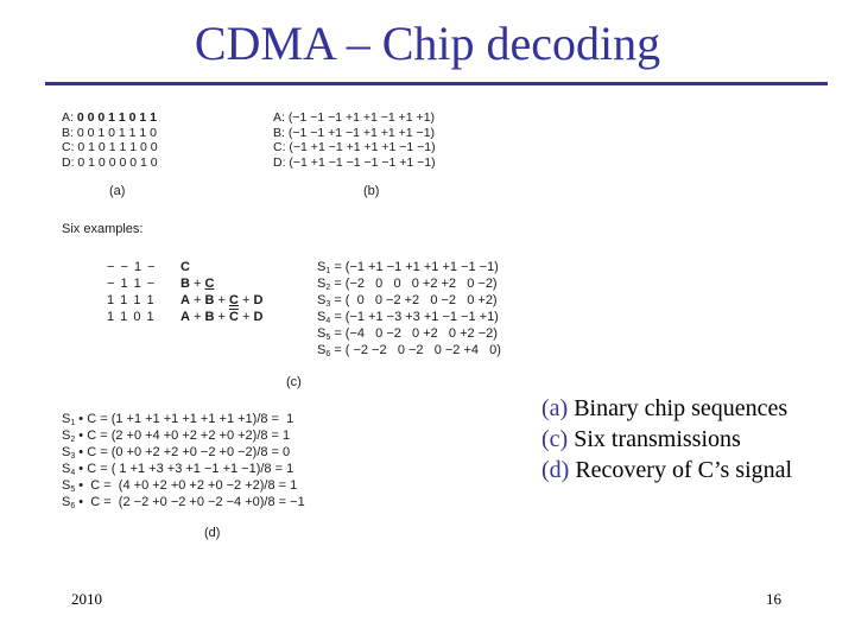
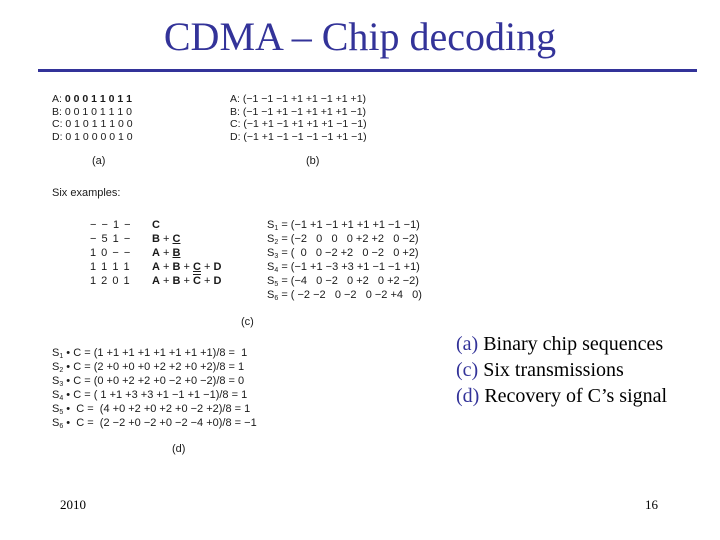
  CDMA – Chip decoding
  A: 0 0 0 1 1 0 1 1
  B: 0 0 1 0 1 1 1 0
  C: 0 1 0 1 1 1 0 0
  D: 0 1 0 0 0 0 1 0
  (a)
  A: (−1 −1 −1 +1 +1 −1 +1 +1)
  B: (−1 −1 +1 −1 +1 +1 +1 −1)
  C: (−1 +1 −1 +1 +1 +1 −1 −1)
  D: (−1 +1 −1 −1 −1 −1 +1 −1)
  (b)
  Six examples:
  − − 1 − C
- − 1 1 − B + C
+ − 5 1 − B + C
+ 1 0 − − A + B
  1 1 1 1 A + B + C + D
- 1 1 0 1 A + B + C + D
+ 1 2 0 1 A + B + C + D
  S = (−1 +1 −1 +1 +1 +1 −1 −1)
  S = (−2 0 0 0 +2 +2 0 −2)
  S = ( 0 0 −2 +2 0 −2 0 +2)
  S = (−1 +1 −3 +3 +1 −1 −1 +1)
  S = (−4 0 −2 0 +2 0 +2 −2)
  S = ( −2 −2 0 −2 0 −2 +4 0)
  (c)
  S • C = (1 +1 +1 +1 +1 +1 +1 +1)/8 = 1
- S • C = (2 +0 +4 +0 +2 +2 +0 +2)/8 = 1
+ S • C = (2 +0 +0 +0 +2 +2 +0 +2)/8 = 1
  S • C = (0 +0 +2 +2 +0 −2 +0 −2)/8 = 0
  S • C = ( 1 +1 +3 +3 +1 −1 +1 −1)/8 = 1
  S • C = (4 +0 +2 +0 +2 +0 −2 +2)/8 = 1
  S • C = (2 −2 +0 −2 +0 −2 −4 +0)/8 = −1
  (d)
  (a) Binary chip sequences
  (c) Six transmissions
  (d) Recovery of C’s signal
  2010
  16
